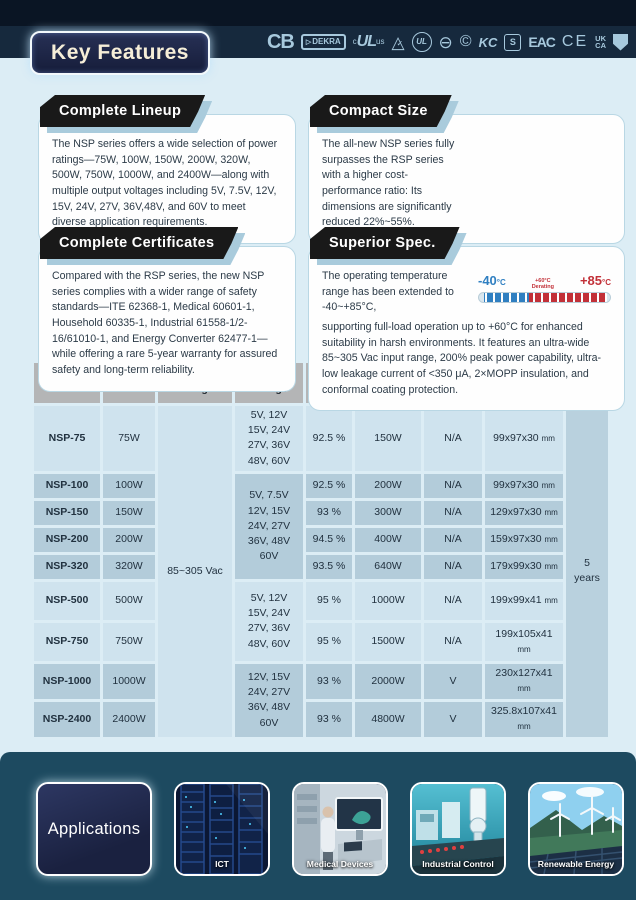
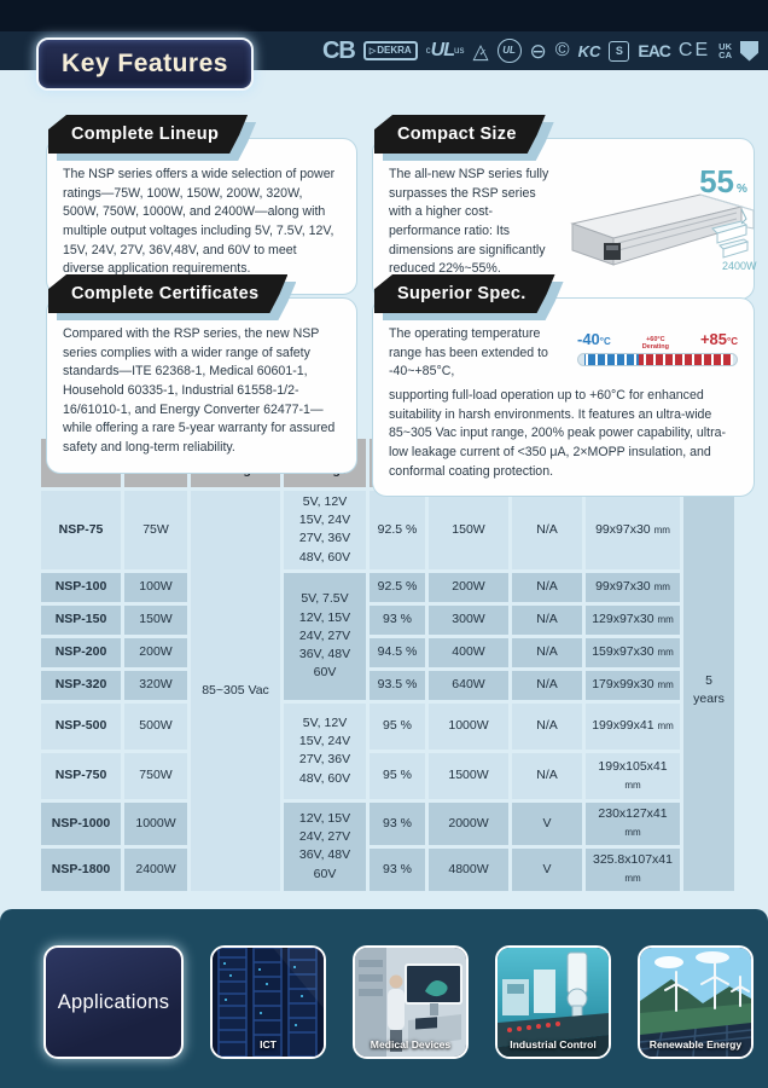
  CB
  DEKRA
  c
  UL
  us
  △
  UL
  ⊖
  ©
  KC
  S
  EAC
  CE
  UK
  CA
  Key Features
  Complete Lineup
  The NSP series offers a wide selection of power ratings—75W, 100W, 150W, 200W, 320W, 500W, 750W, 1000W, and 2400W—along with multiple output voltages including 5V, 7.5V, 12V, 15V, 24V, 27V, 36V,48V, and 60V to meet diverse application requirements.
  Compact Size
  The all-new NSP series fully surpasses the RSP series with a higher cost-performance ratio: Its dimensions are significantly reduced 22%~55%.
+ 55
+ %
+ 2400W
  Complete Certificates
  Compared with the RSP series, the new NSP series complies with a wider range of safety standards—ITE 62368-1, Medical 60601-1, Household 60335-1, Industrial 61558-1/2-16/61010-1, and Energy Converter 62477-1—while offering a rare 5-year warranty for assured safety and long-term reliability.
  Superior Spec.
  The operating temperature range has been extended to -40~+85°C,
  -40°C
  +85°C
  supporting full-load operation up to +60°C for enhanced suitability in harsh environments. It features an ultra-wide 85~305 Vac input range, 200% peak power capability, ultra-low leakage current of <350 μA, 2×MOPP insulation, and conformal coating protection.
  NSP-75	75W	85~305 Vac	5V, 12V15V, 24V27V, 36V48V, 60V	92.5 %	150W	N/A	99x97x30 mm	5years
  NSP-100	100W	5V, 7.5V12V, 15V24V, 27V36V, 48V60V	92.5 %	200W	N/A	99x97x30 mm
  NSP-150	150W	93 %	300W	N/A	129x97x30 mm
  NSP-200	200W	94.5 %	400W	N/A	159x97x30 mm
  NSP-320	320W	93.5 %	640W	N/A	179x99x30 mm
  NSP-500	500W	5V, 12V15V, 24V27V, 36V48V, 60V	95 %	1000W	N/A	199x99x41 mm
  NSP-750	750W	95 %	1500W	N/A	199x105x41 mm
  NSP-1000	1000W	12V, 15V24V, 27V36V, 48V60V	93 %	2000W	V	230x127x41 mm
- NSP-2400	2400W	93 %	4800W	V	325.8x107x41 mm
+ NSP-1800	2400W	93 %	4800W	V	325.8x107x41 mm
  Applications
  ICT
  Medical Devices
  Industrial Control
  Renewable Energy
